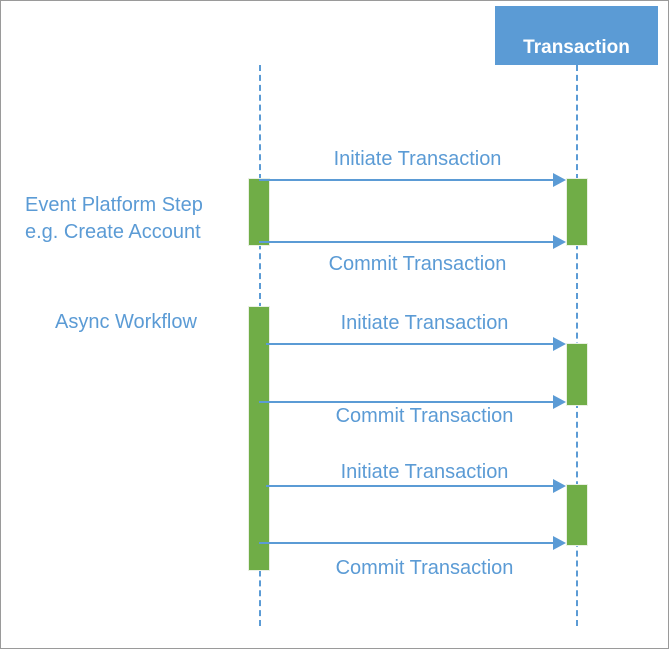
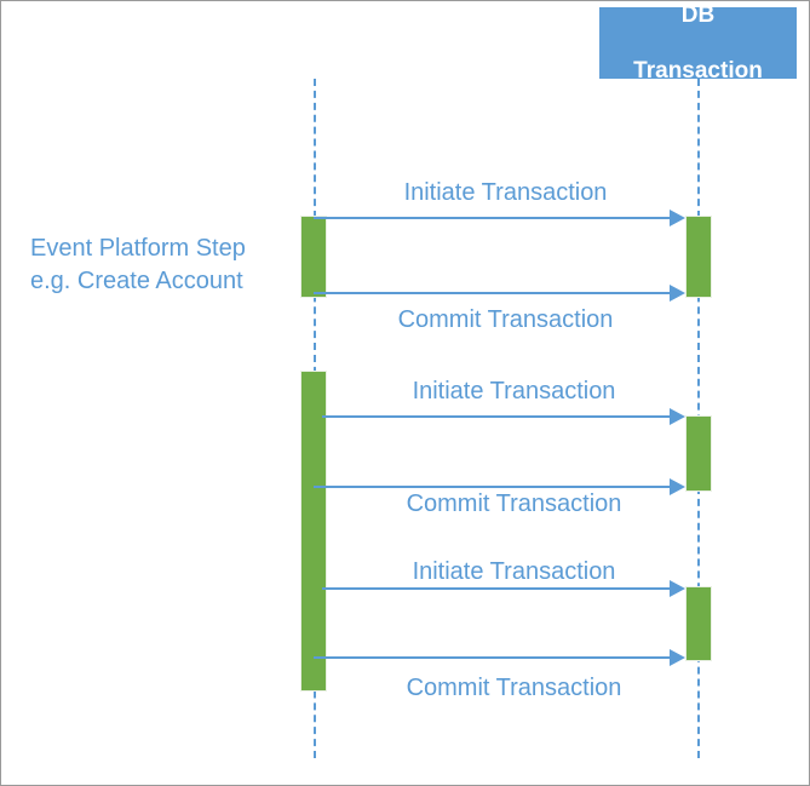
+ DB
  Transaction
  Event Platform Step
  e.g. Create Account
- Async Workflow
  Initiate Transaction
  Commit Transaction
  Initiate Transaction
  Commit Transaction
  Initiate Transaction
  Commit Transaction
